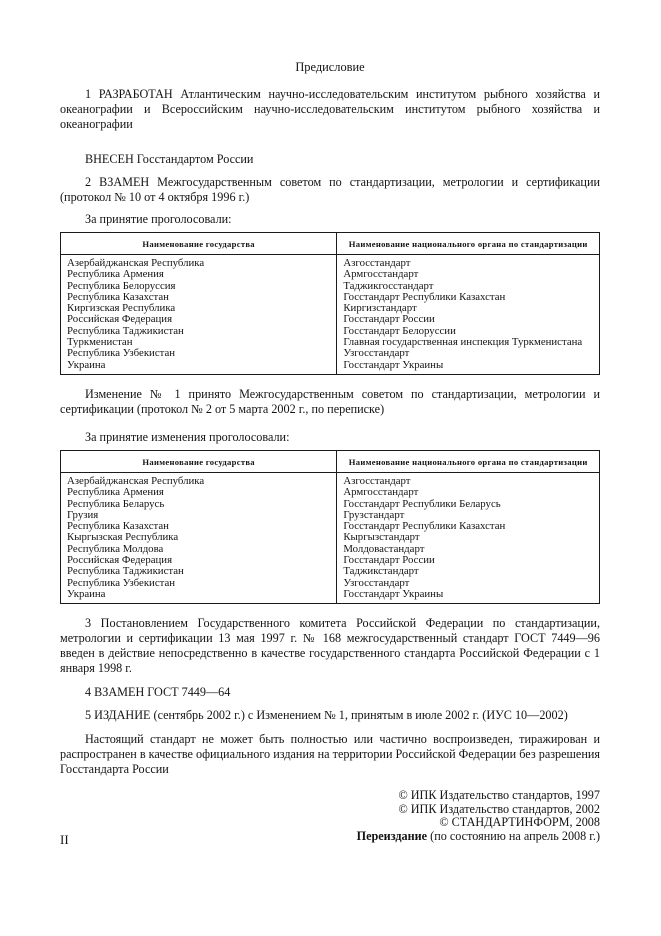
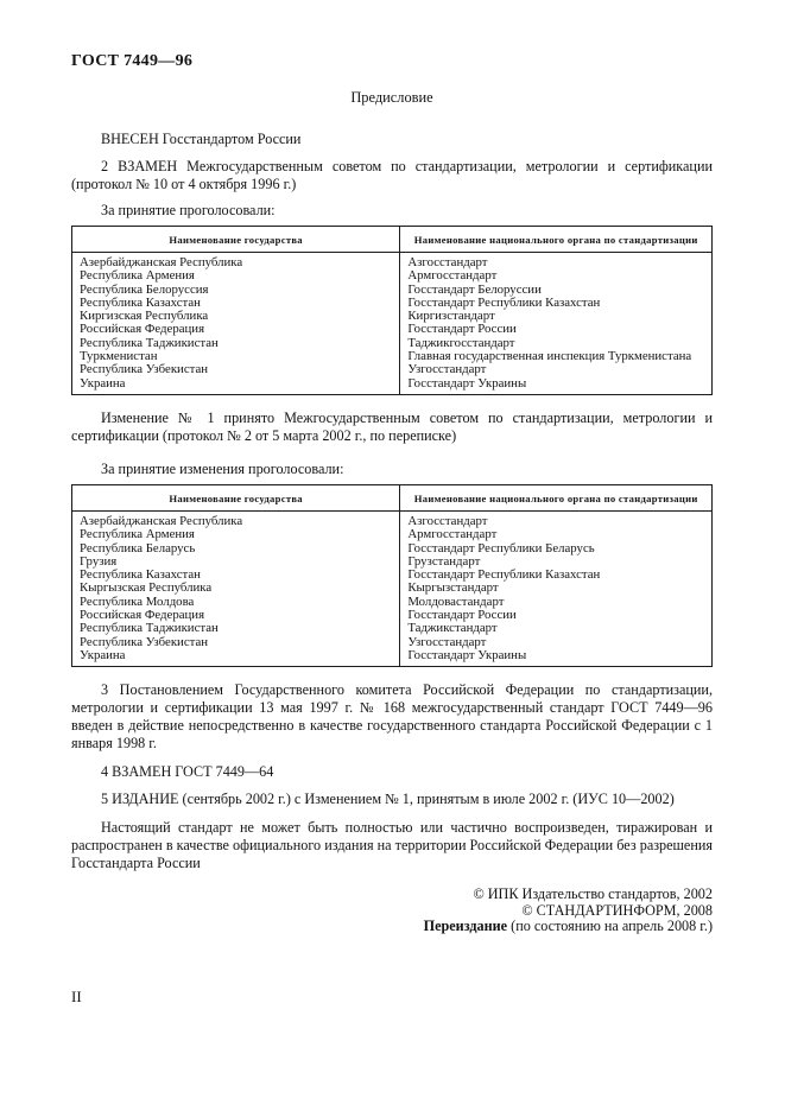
+ ГОСТ 7449—96
  Предисловие
- 1 РАЗРАБОТАН Атлантическим научно-исследовательским институтом рыбного хозяйства и океанографии и Всероссийским научно-исследовательским институтом рыбного хозяйства и океанографии
  ВНЕСЕН Госстандартом России
  2 ВЗАМЕН Межгосударственным советом по стандартизации, метрологии и сертификации (протокол № 10 от 4 октября 1996 г.)
  За принятие проголосовали:
  Наименование государства	Наименование национального органа по стандартизации
  Азербайджанская Республика	Азгосстандарт
  Республика Армения	Армгосстандарт
- Республика Белоруссия	Таджикгосстандарт
+ Республика Белоруссия	Госстандарт Белоруссии
  Республика Казахстан	Госстандарт Республики Казахстан
  Киргизская Республика	Киргизстандарт
  Российская Федерация	Госстандарт России
- Республика Таджикистан	Госстандарт Белоруссии
+ Республика Таджикистан	Таджикгосстандарт
  Туркменистан	Главная государственная инспекция Туркменистана
  Республика Узбекистан	Узгосстандарт
  Украина	Госстандарт Украины
  Изменение № 1 принято Межгосударственным советом по стандартизации, метрологии и сертификации (протокол № 2 от 5 марта 2002 г., по переписке)
  За принятие изменения проголосовали:
  Наименование государства	Наименование национального органа по стандартизации
  Азербайджанская Республика	Азгосстандарт
  Республика Армения	Армгосстандарт
  Республика Беларусь	Госстандарт Республики Беларусь
  Грузия	Грузстандарт
  Республика Казахстан	Госстандарт Республики Казахстан
  Кыргызская Республика	Кыргызстандарт
  Республика Молдова	Молдовастандарт
  Российская Федерация	Госстандарт России
  Республика Таджикистан	Таджикстандарт
  Республика Узбекистан	Узгосстандарт
  Украина	Госстандарт Украины
  3 Постановлением Государственного комитета Российской Федерации по стандартизации, метрологии и сертификации 13 мая 1997 г. № 168 межгосударственный стандарт ГОСТ 7449—96 введен в действие непосредственно в качестве государственного стандарта Российской Федерации с 1 января 1998 г.
  4 ВЗАМЕН ГОСТ 7449—64
  5 ИЗДАНИЕ (сентябрь 2002 г.) с Изменением № 1, принятым в июле 2002 г. (ИУС 10—2002)
  Настоящий стандарт не может быть полностью или частично воспроизведен, тиражирован и распространен в качестве официального издания на территории Российской Федерации без разрешения Госстандарта России
- © ИПК Издательство стандартов, 1997
  © ИПК Издательство стандартов, 2002
  © СТАНДАРТИНФОРМ, 2008
  Переиздание (по состоянию на апрель 2008 г.)
  II
